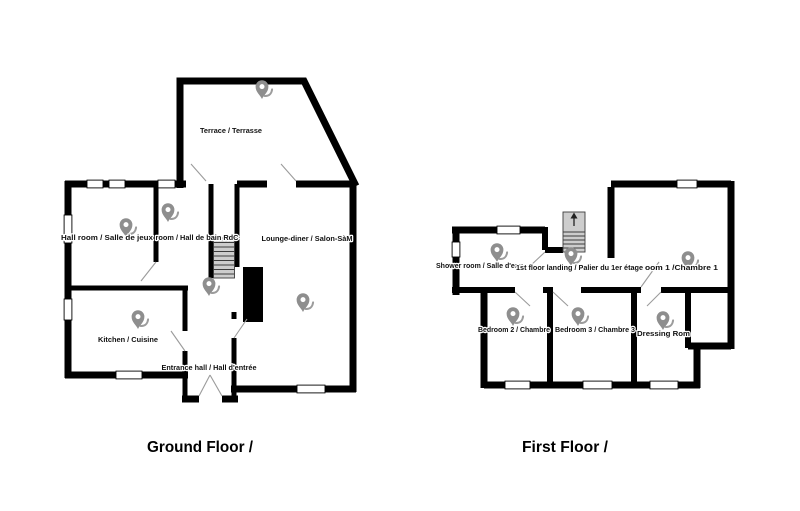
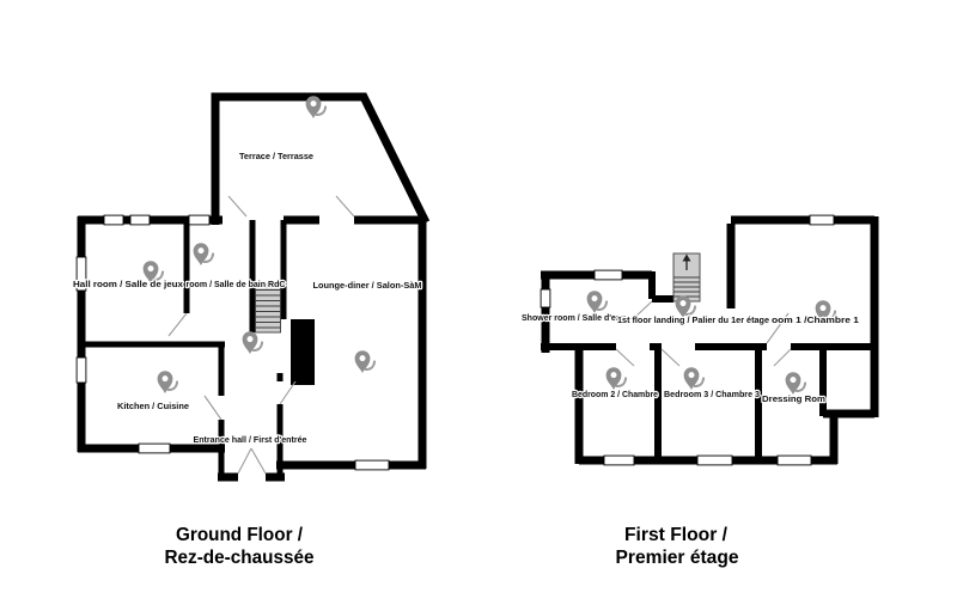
  Terrace / Terrasse
  Hall room / Salle de jeux
- room / Hall de bain RdC
+ room / Salle de bain RdC
  Lounge-diner / Salon-SàM
  Kitchen / Cuisine
- Entrance hall / Hall d'entrée
+ Entrance hall / First d'entrée
  Shower room / Salle d'eau
  1st floor landing / Palier du 1er étage
  oom 1 /Chambre 1
  Bedroom 2 / Chambre
  Bedroom 3 / Chambre 3
  Dressing Rom
  Ground Floor /
+ Rez-de-chaussée
  First Floor /
+ Premier étage
